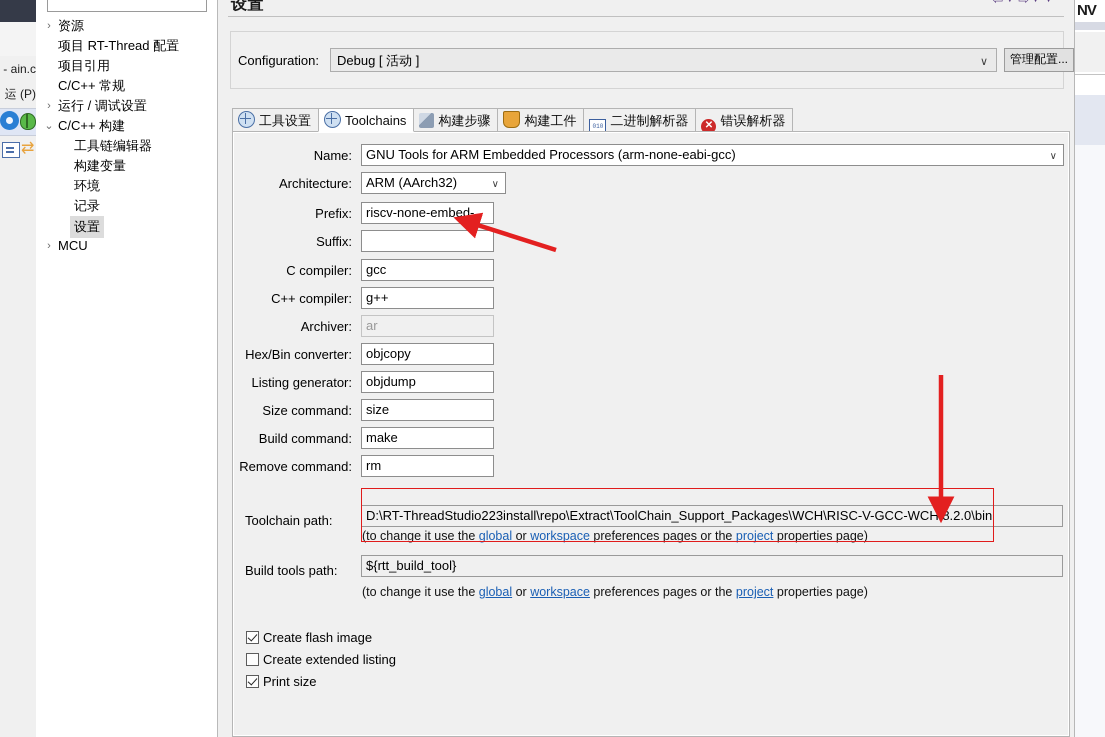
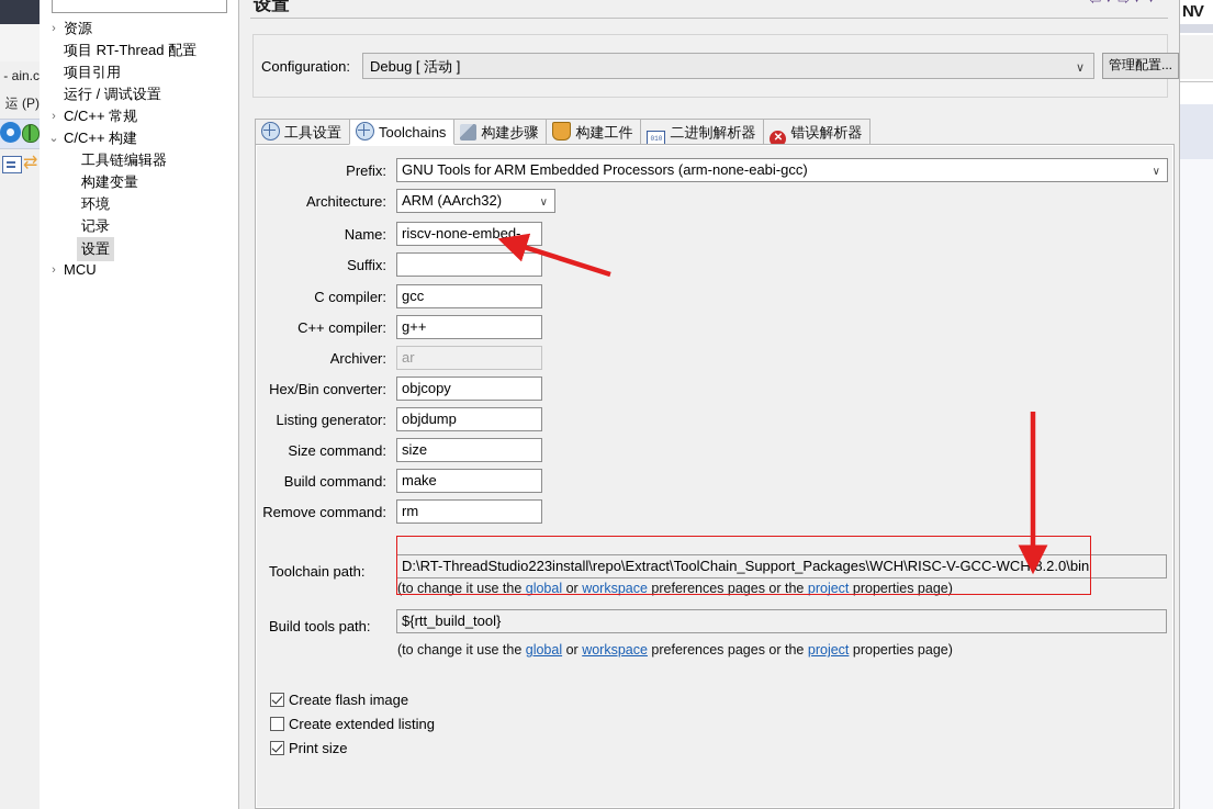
  ain.c -
  (P) 运
  ⇄
  ›
  资源
  项目 RT-Thread 配置
  项目引用
- C/C++ 常规
+ 运行 / 调试设置
  ›
- 运行 / 调试设置
+ C/C++ 常规
  ⌄
  C/C++ 构建
  工具链编辑器
  构建变量
  环境
  记录
  设置
  ›
  MCU
  设置
  Configuration:
  Debug [ 活动 ]
  ∨
  管理配置...
  工具设置 Toolchains 构建步骤 构建工件 二进制解析器 ✕ 错误解析器
- Name:
+ Prefix:
  GNU Tools for ARM Embedded Processors (arm-none-eabi-gcc)
  ∨
  Architecture:
  ARM (AArch32)
  ∨
- Prefix:
+ Name:
  riscv-none-embed-
  Suffix:
  C compiler:
  gcc
  C++ compiler:
  g++
  Archiver:
  ar
  Hex/Bin converter:
  objcopy
  Listing generator:
  objdump
  Size command:
  size
  Build command:
  make
  Remove command:
  rm
  Toolchain path:
  D:\RT-ThreadStudio223install\repo\Extract\ToolChain_Support_Packages\WCH\RISC-V-GCC-WCH\8.2.0\bin
  (to change it use the global or workspace preferences pages or the project properties page)
  Build tools path:
  ${rtt_build_tool}
  (to change it use the global or workspace preferences pages or the project properties page)
  Create flash image
  Create extended listing
  Print size
  NV
